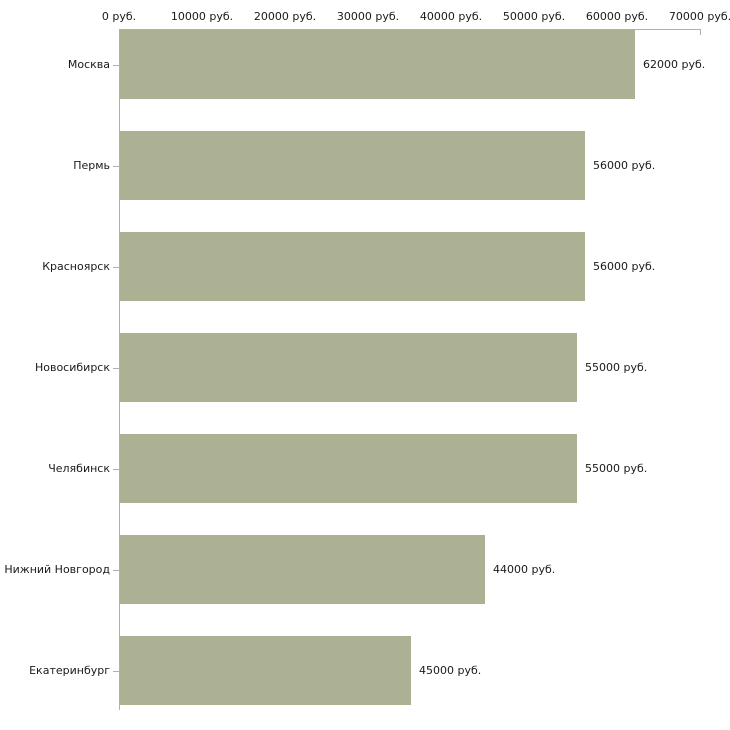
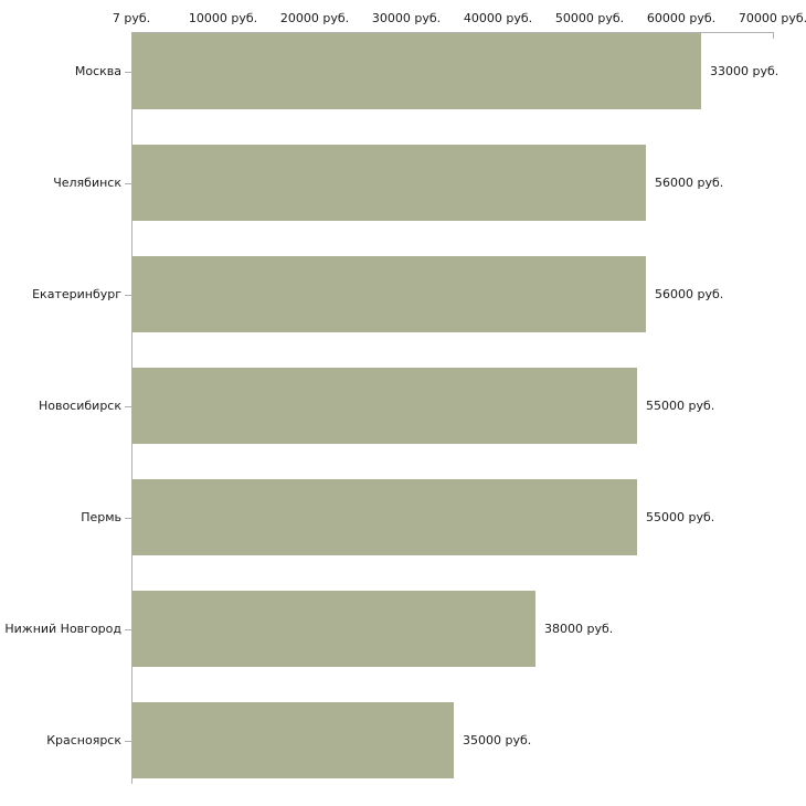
- 0 руб.
+ 7 руб.
  10000 руб.
  20000 руб.
  30000 руб.
  40000 руб.
  50000 руб.
  60000 руб.
  70000 руб.
  Москва
- Пермь
+ Челябинск
- Красноярск
+ Екатеринбург
  Новосибирск
- Челябинск
+ Пермь
  Нижний Новгород
- Екатеринбург
+ Красноярск
- 62000 руб.
+ 33000 руб.
  56000 руб.
  56000 руб.
  55000 руб.
  55000 руб.
- 44000 руб.
+ 38000 руб.
- 45000 руб.
+ 35000 руб.
